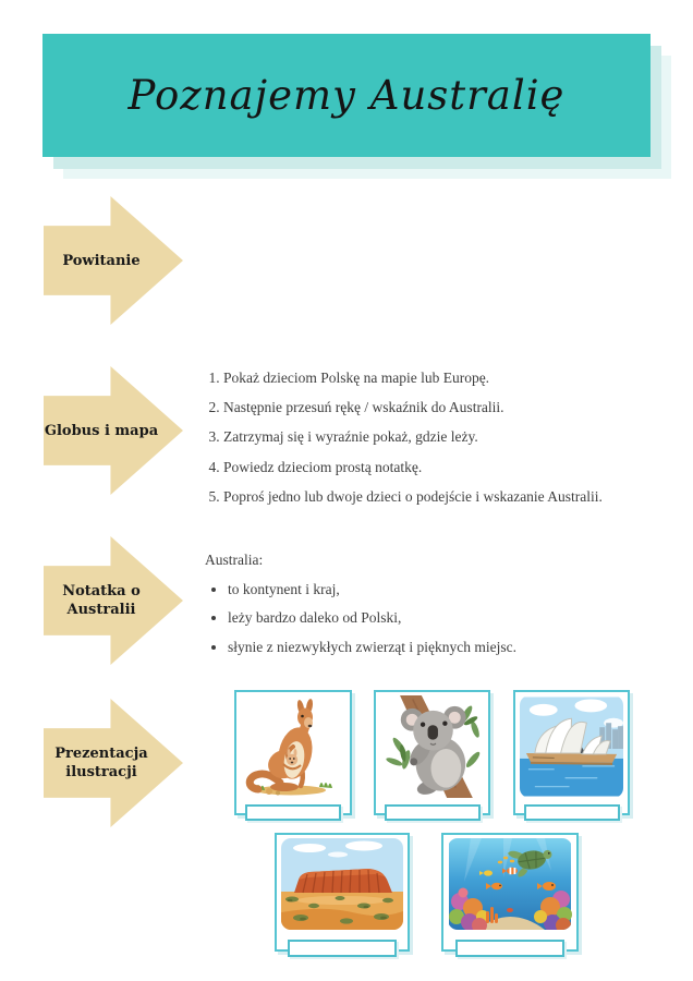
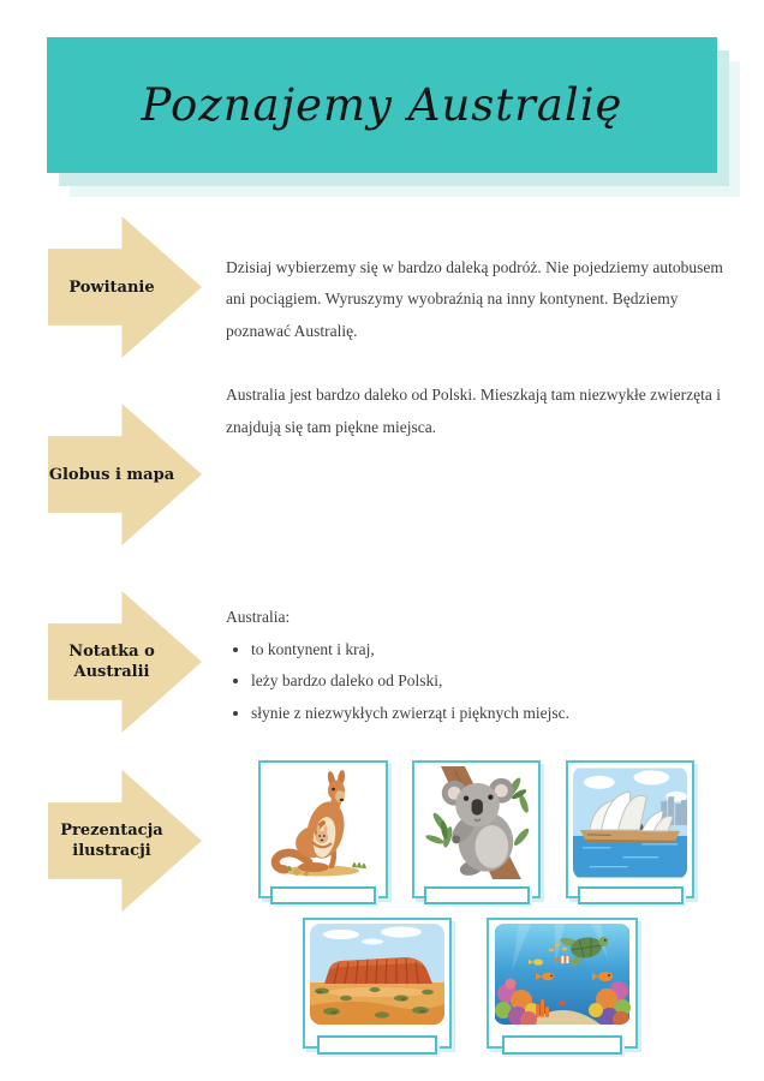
  Poznajemy Australię
  Powitanie
+ Dzisiaj wybierzemy się w bardzo daleką podróż. Nie pojedziemy autobusem
+ ani pociągiem. Wyruszymy wyobraźnią na inny kontynent. Będziemy
+ poznawać Australię.
+ Australia jest bardzo daleko od Polski. Mieszkają tam niezwykłe zwierzęta i
+ znajdują się tam piękne miejsca.
  Globus i mapa
- Pokaż dzieciom Polskę na mapie lub Europę.
- Następnie przesuń rękę / wskaźnik do Australii.
- Zatrzymaj się i wyraźnie pokaż, gdzie leży.
- Powiedz dzieciom prostą notatkę.
- Poproś jedno lub dwoje dzieci o podejście i wskazanie Australii.
  Notatka o
  Australii
  Australia:
  to kontynent i kraj,
  leży bardzo daleko od Polski,
  słynie z niezwykłych zwierząt i pięknych miejsc.
  Prezentacja
  ilustracji
